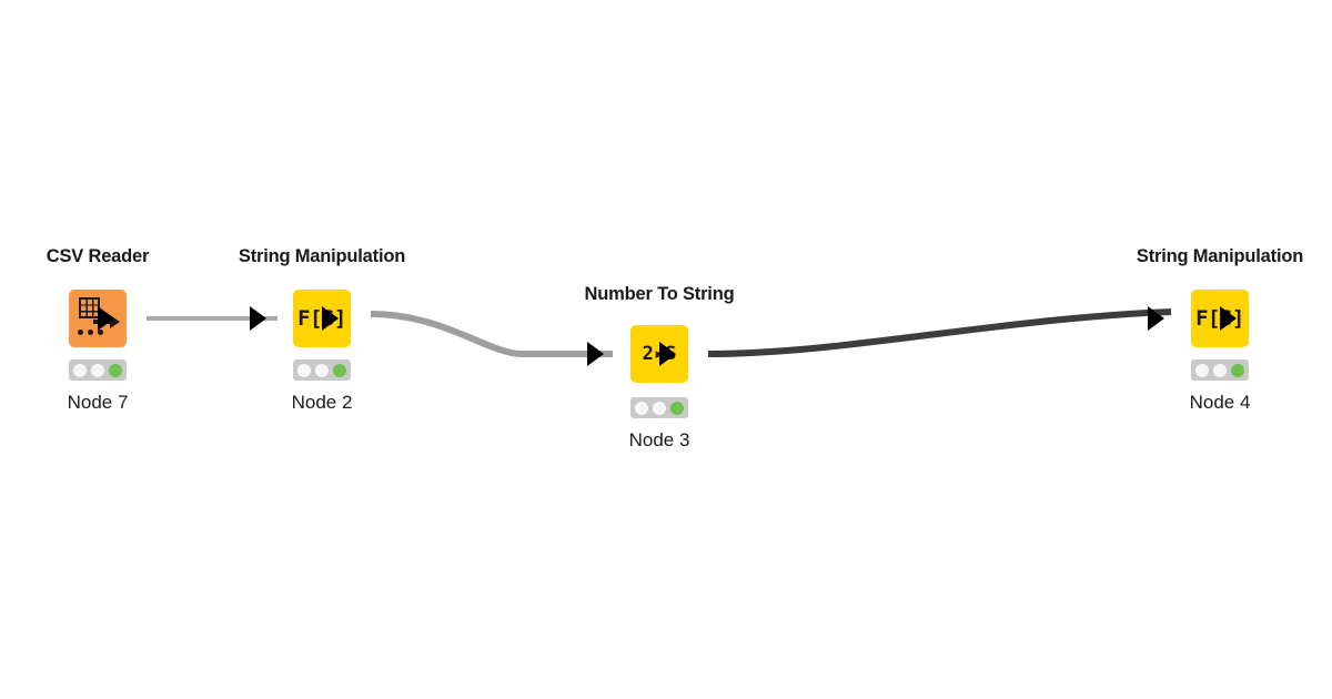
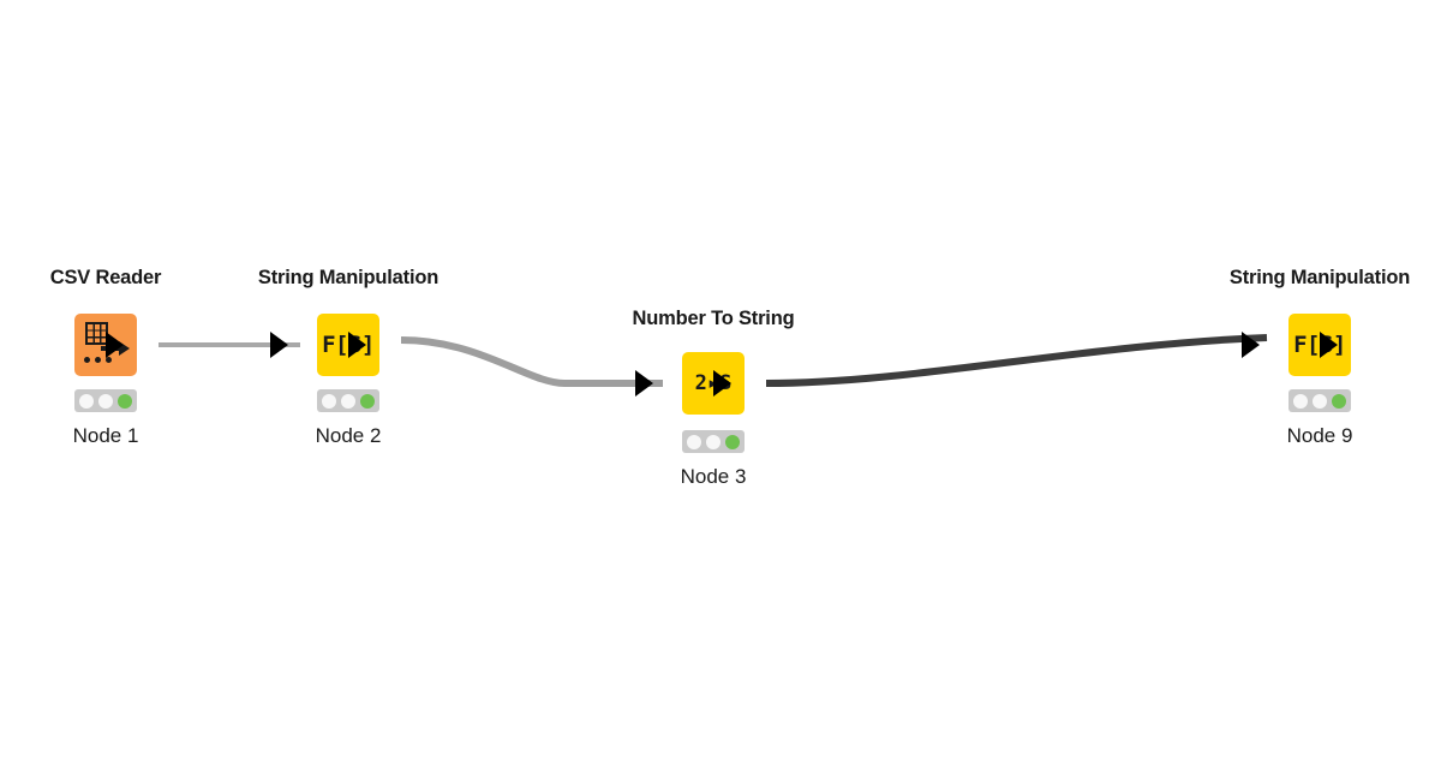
  CSV Reader
- Node 7
+ Node 1
  String Manipulation
  F[S]
  Node 2
  Number To String
  2▸S
  Node 3
  String Manipulation
  F[S]
- Node 4
+ Node 9
